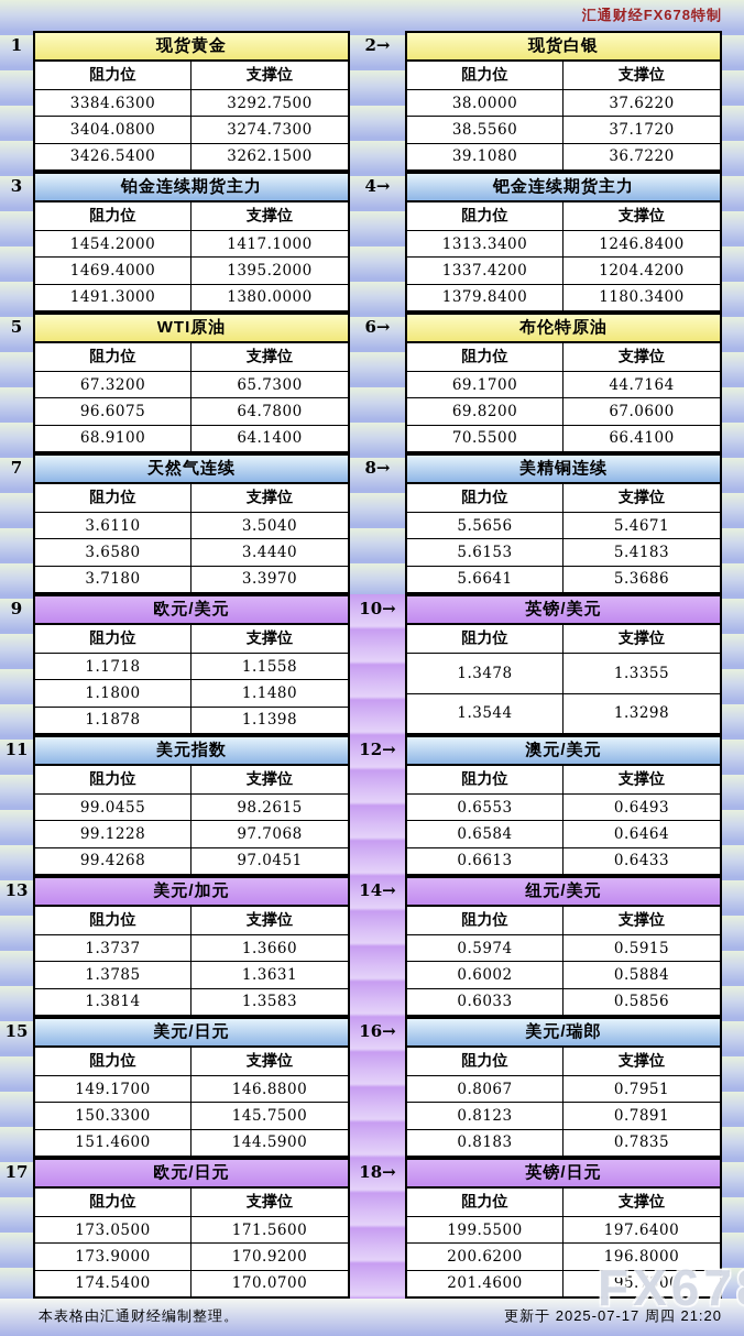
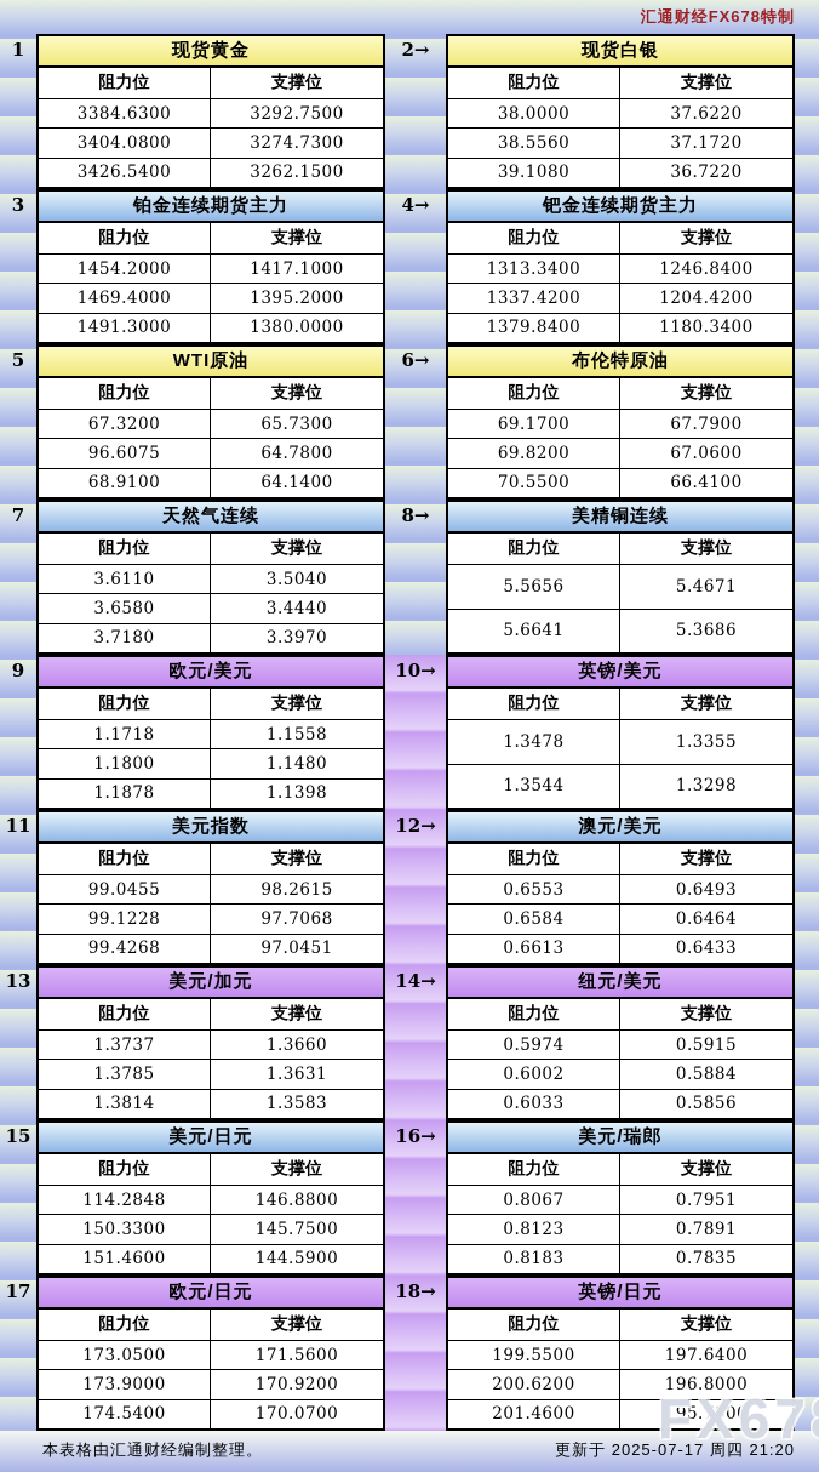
  汇通财经FX678特制
  现货黄金
  阻力位
  支撑位
  3384.6300
  3292.7500
  3404.0800
  3274.7300
  3426.5400
  3262.1500
  1
  现货白银
  阻力位
  支撑位
  38.0000
  37.6220
  38.5560
  37.1720
  39.1080
  36.7220
  2→
  铂金连续期货主力
  阻力位
  支撑位
  1454.2000
  1417.1000
  1469.4000
  1395.2000
  1491.3000
  1380.0000
  3
  钯金连续期货主力
  阻力位
  支撑位
  1313.3400
  1246.8400
  1337.4200
  1204.4200
  1379.8400
  1180.3400
  4→
  WTI原油
  阻力位
  支撑位
  67.3200
  65.7300
  96.6075
  64.7800
  68.9100
  64.1400
  5
  布伦特原油
  阻力位
  支撑位
  69.1700
- 44.7164
+ 67.7900
  69.8200
  67.0600
  70.5500
  66.4100
  6→
  天然气连续
  阻力位
  支撑位
  3.6110
  3.5040
  3.6580
  3.4440
  3.7180
  3.3970
  7
  美精铜连续
  阻力位
  支撑位
  5.5656
  5.4671
- 5.6153
- 5.4183
  5.6641
  5.3686
  8→
  欧元/美元
  阻力位
  支撑位
  1.1718
  1.1558
  1.1800
  1.1480
  1.1878
  1.1398
  9
  英镑/美元
  阻力位
  支撑位
  1.3478
  1.3355
  1.3544
  1.3298
  10→
  美元指数
  阻力位
  支撑位
  99.0455
  98.2615
  99.1228
  97.7068
  99.4268
  97.0451
  11
  澳元/美元
  阻力位
  支撑位
  0.6553
  0.6493
  0.6584
  0.6464
  0.6613
  0.6433
  12→
  美元/加元
  阻力位
  支撑位
  1.3737
  1.3660
  1.3785
  1.3631
  1.3814
  1.3583
  13
  纽元/美元
  阻力位
  支撑位
  0.5974
  0.5915
  0.6002
  0.5884
  0.6033
  0.5856
  14→
  美元/日元
  阻力位
  支撑位
- 149.1700
+ 114.2848
  146.8800
  150.3300
  145.7500
  151.4600
  144.5900
  15
  美元/瑞郎
  阻力位
  支撑位
  0.8067
  0.7951
  0.8123
  0.7891
  0.8183
  0.7835
  16→
  欧元/日元
  阻力位
  支撑位
  173.0500
  171.5600
  173.9000
  170.9200
  174.5400
  170.0700
  17
  英镑/日元
  阻力位
  支撑位
  199.5500
  197.6400
  200.6200
  196.8000
  201.4600
  195.7300
  18→
  本表格由汇通财经编制整理。
  更新于 2025-07-17 周四 21:20
  FX67
